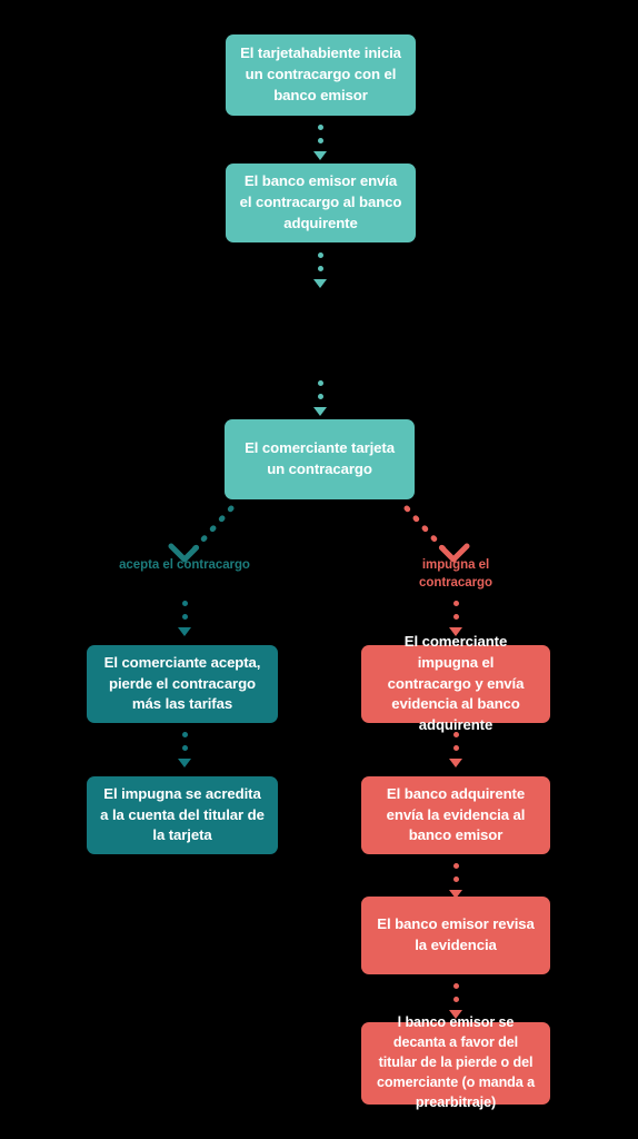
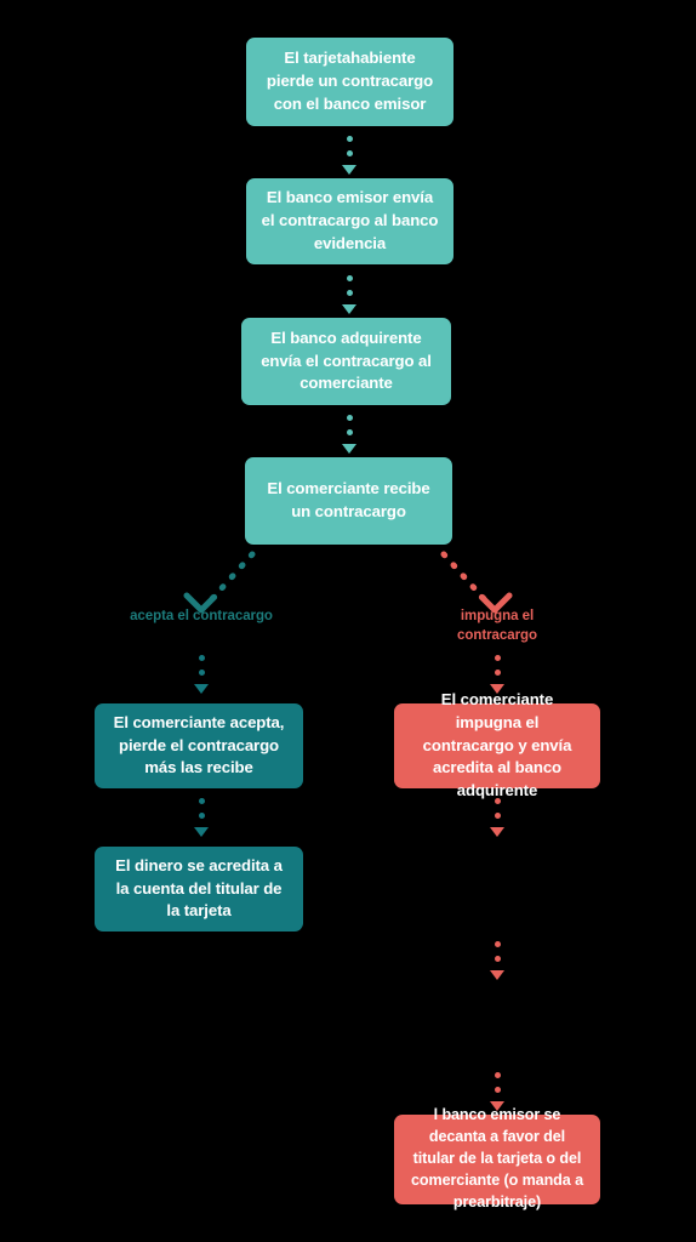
- El tarjetahabiente inicia un contracargo con el banco emisor
+ El tarjetahabiente pierde un contracargo con el banco emisor
- El banco emisor envía el contracargo al banco adquirente
+ El banco emisor envía el contracargo al banco evidencia
+ El banco adquirente envía el contracargo al comerciante
- El comerciante tarjeta un contracargo
+ El comerciante recibe un contracargo
  acepta el contracargo
  impugna el contracargo
- El comerciante acepta, pierde el contracargo más las tarifas
+ El comerciante acepta, pierde el contracargo más las recibe
- El impugna se acredita a la cuenta del titular de la tarjeta
+ El dinero se acredita a la cuenta del titular de la tarjeta
- El comerciante impugna el contracargo y envía evidencia al banco adquirente
+ El comerciante impugna el contracargo y envía acredita al banco adquirente
- El banco adquirente envía la evidencia al banco emisor
- El banco emisor revisa la evidencia
- l banco emisor se decanta a favor del titular de la pierde o del comerciante (o manda a prearbitraje)
+ l banco emisor se decanta a favor del titular de la tarjeta o del comerciante (o manda a prearbitraje)
